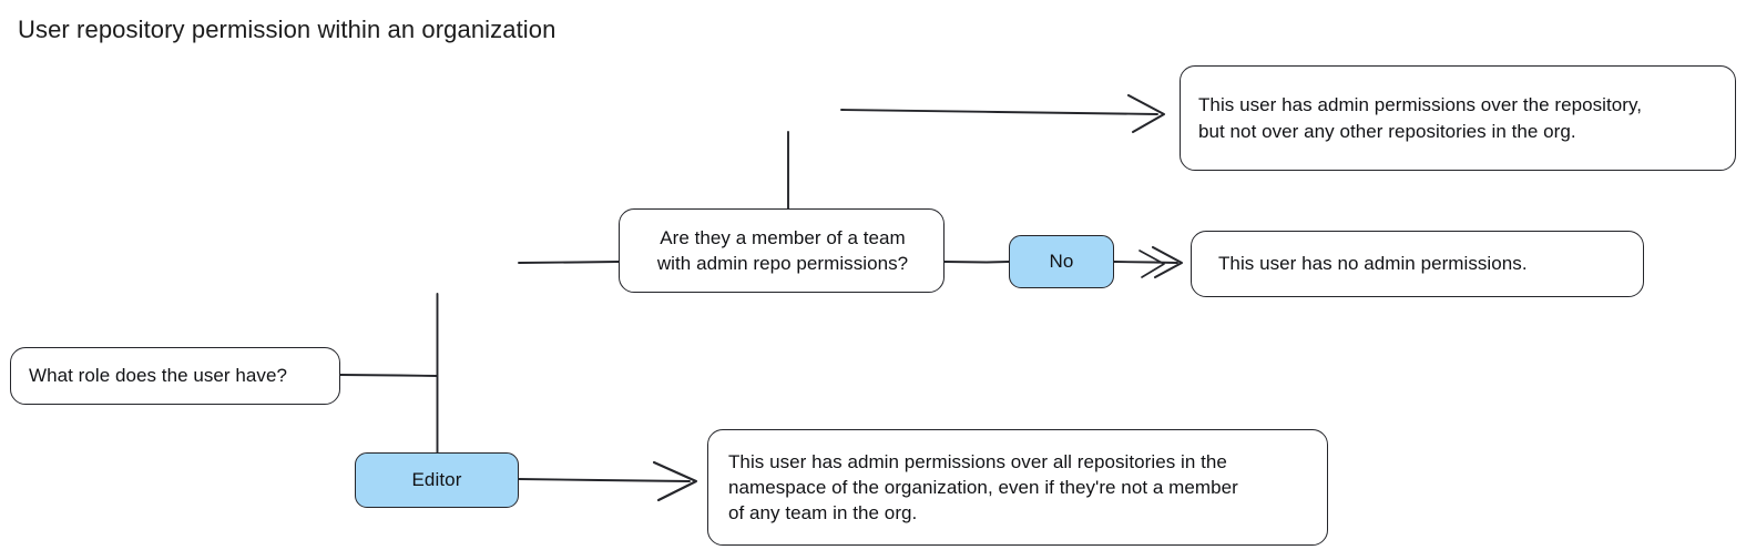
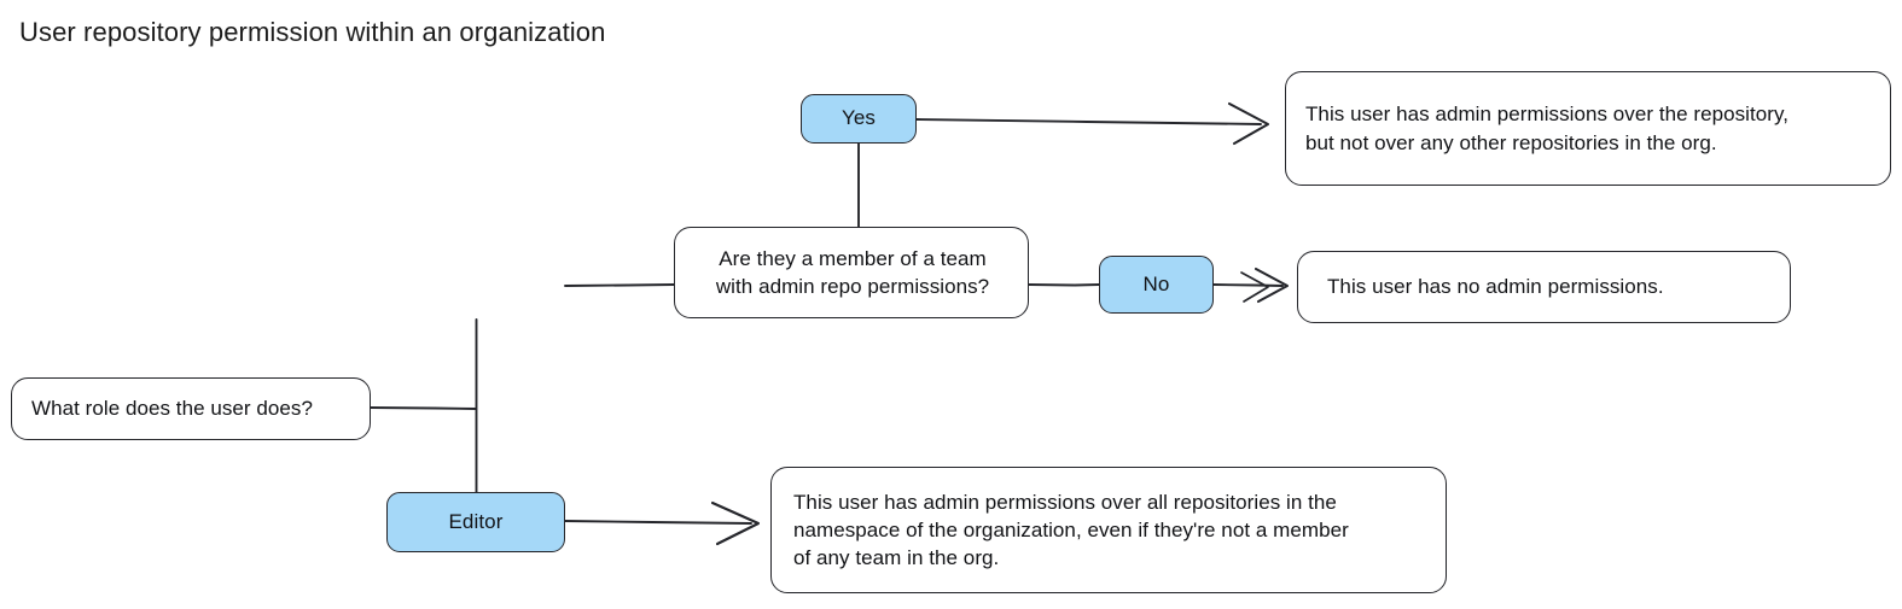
  User repository permission within an organization
- What role does the user have?
+ What role does the user does?
  Editor
  Are they a member of a team
  with admin repo permissions?
+ Yes
  No
  This user has admin permissions over the repository,
  but not over any other repositories in the org.
  This user has no admin permissions.
  This user has admin permissions over all repositories in the
  namespace of the organization, even if they're not a member
  of any team in the org.
